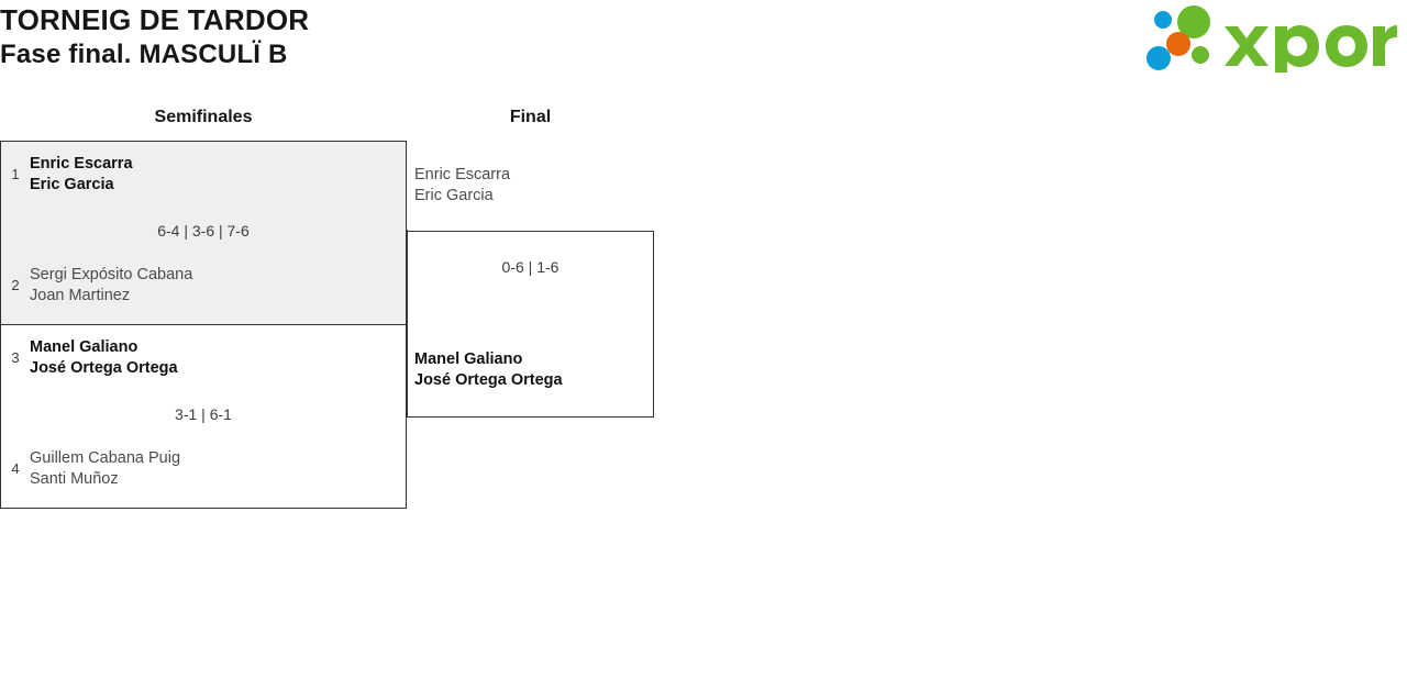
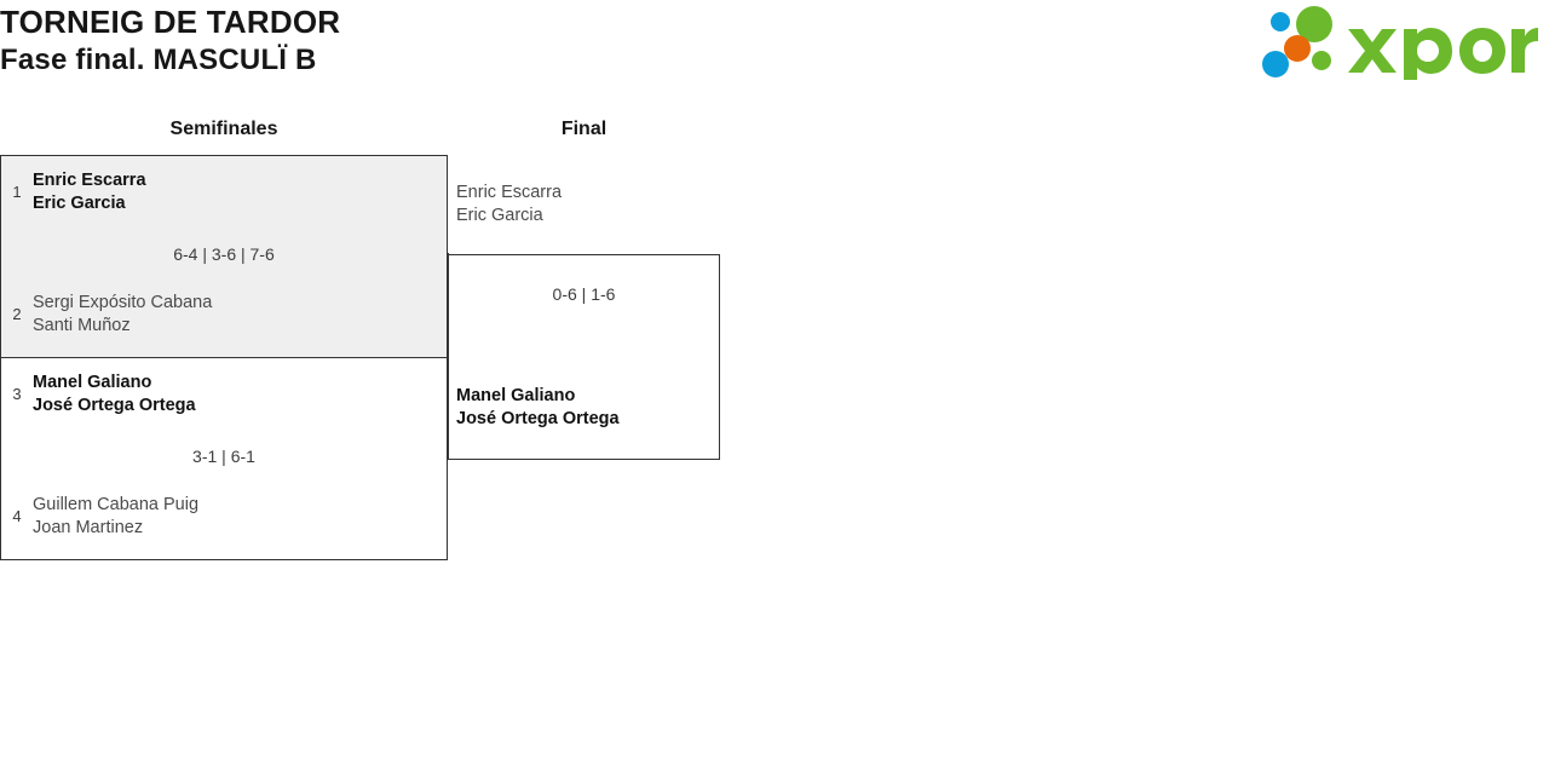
  TORNEIG DE TARDOR
  Fase final. MASCULÏ B
  Semifinales
  Final
  1
  Enric Escarra
  Eric Garcia
  6-4 | 3-6 | 7-6
  2
  Sergi Expósito Cabana
- Joan Martinez
+ Santi Muñoz
  3
  Manel Galiano
  José Ortega Ortega
  3-1 | 6-1
  4
  Guillem Cabana Puig
- Santi Muñoz
+ Joan Martinez
  0-6 | 1-6
  Enric Escarra
  Eric Garcia
  Manel Galiano
  José Ortega Ortega
